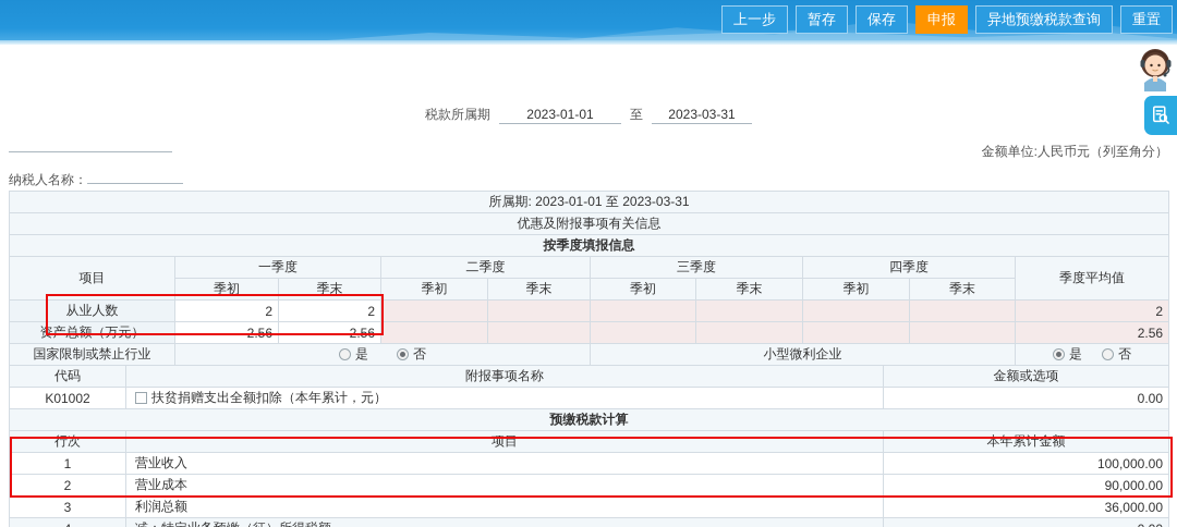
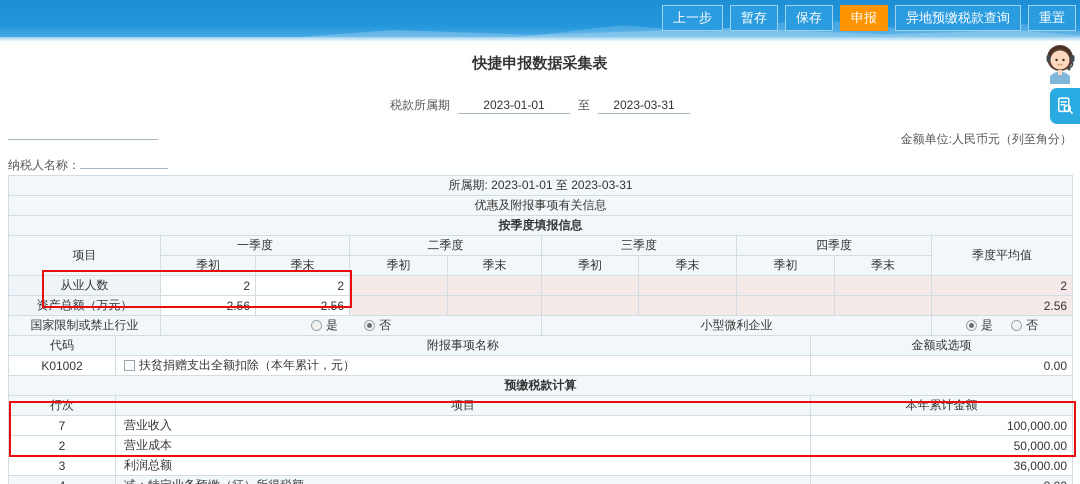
  上一步
  暂存
  保存
  申报
  异地预缴税款查询
  重置
+ 快捷申报数据采集表
  税款所属期
  2023-01-01
  至
  2023-03-31
  金额单位:人民币元（列至角分）
  纳税人名称：
  所属期: 2023-01-01 至 2023-03-31
  优惠及附报事项有关信息
  按季度填报信息
  项目	一季度	二季度	三季度	四季度	季度平均值
  季初	季末	季初	季末	季初	季末	季初	季末
  从业人数	2	2							2
  资产总额（万元）	2.56	2.56							2.56
  国家限制或禁止行业	是 否	小型微利企业	是 否
  代码	附报事项名称	金额或选项
  K01002	扶贫捐赠支出全额扣除（本年累计，元）	0.00
  预缴税款计算
  行次	项目	本年累计金额
- 1	营业收入	100,000.00
+ 7	营业收入	100,000.00
- 2	营业成本	90,000.00
+ 2	营业成本	50,000.00
  3	利润总额	36,000.00
